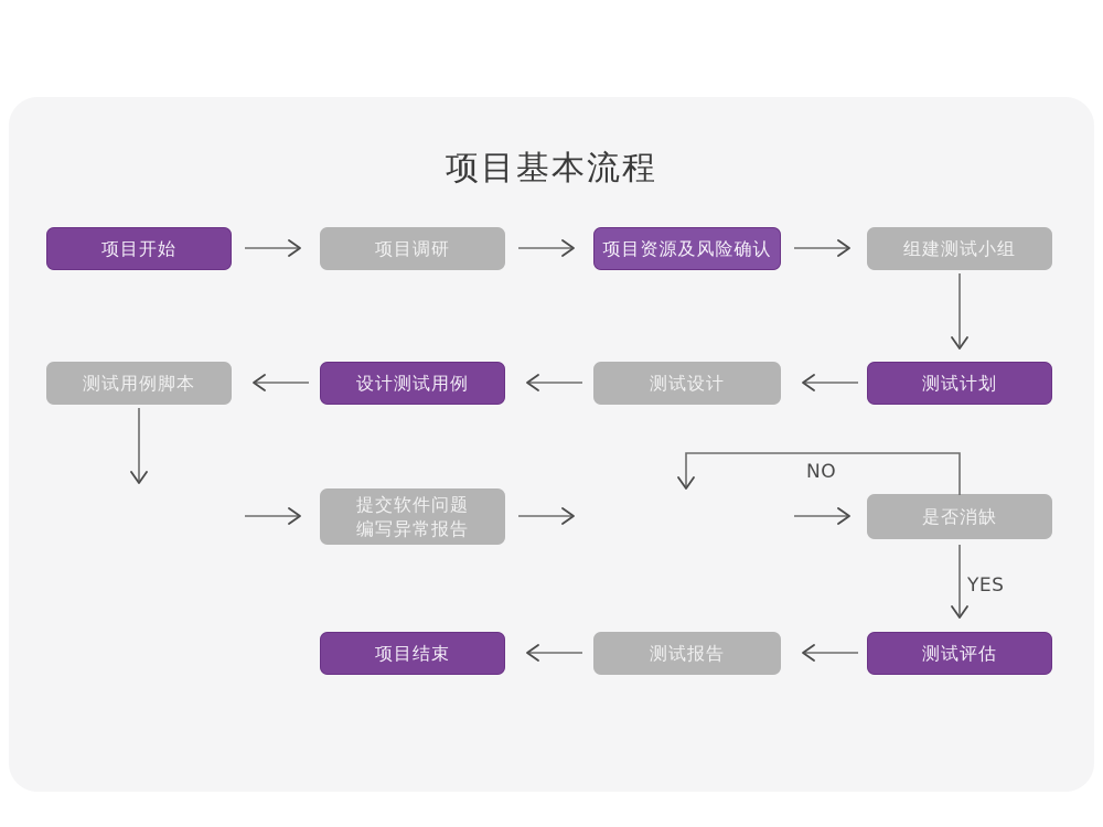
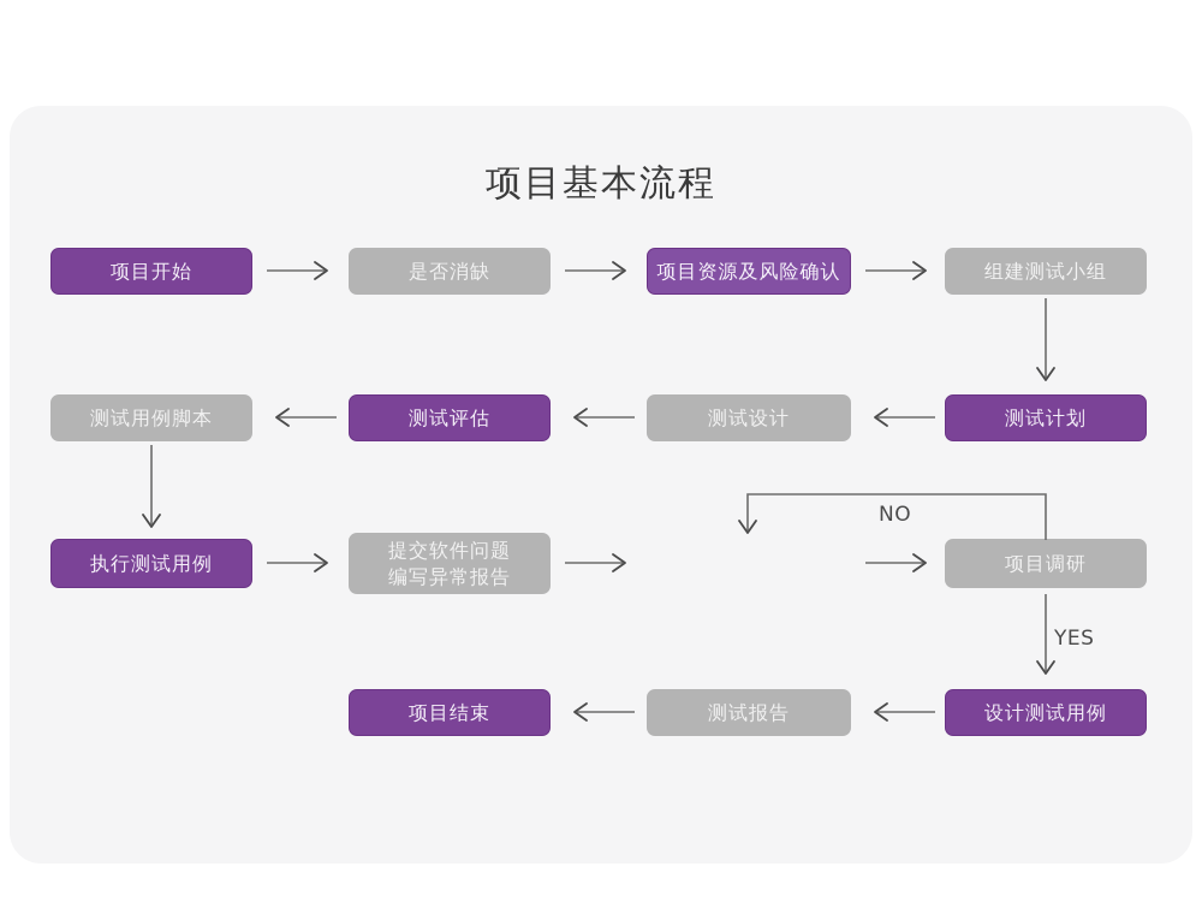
  项目基本流程
  项目开始
- 项目调研
+ 是否消缺
  项目资源及风险确认
  组建测试小组
  测试用例脚本
- 设计测试用例
+ 测试评估
  测试设计
  测试计划
+ 执行测试用例
  提交软件问题
  编写异常报告
- 是否消缺
+ 项目调研
  NO
  YES
  项目结束
  测试报告
- 测试评估
+ 设计测试用例
